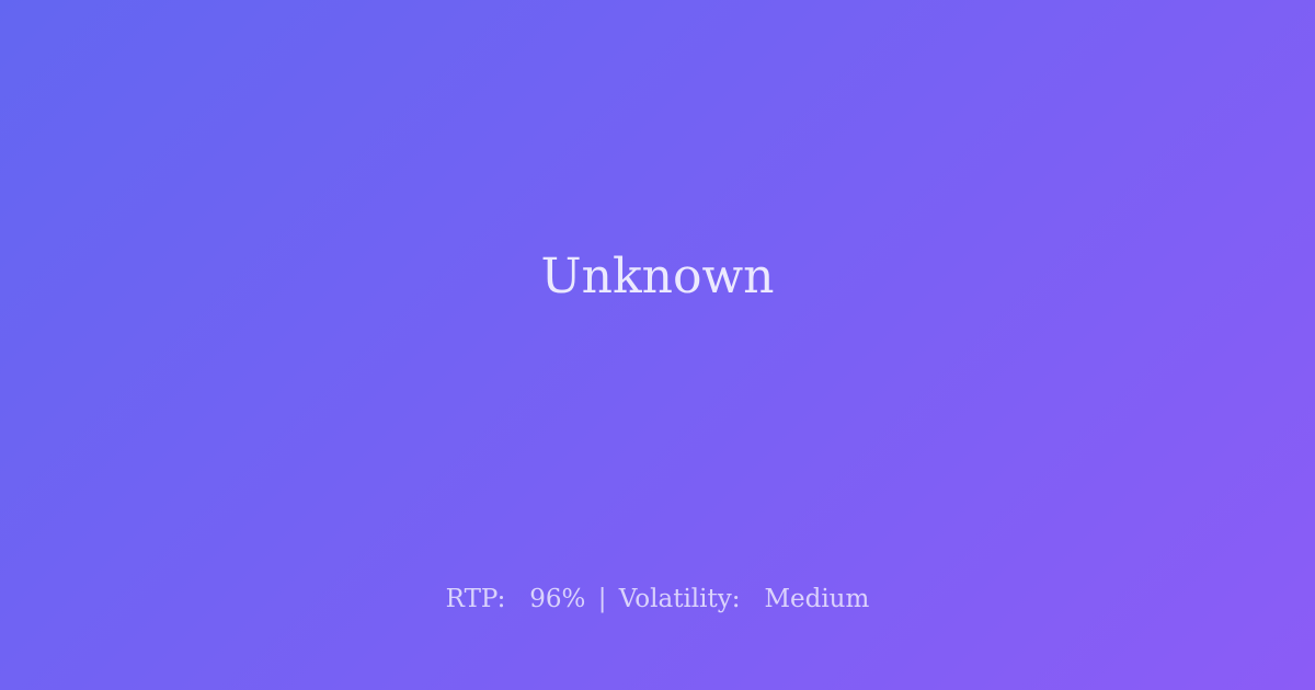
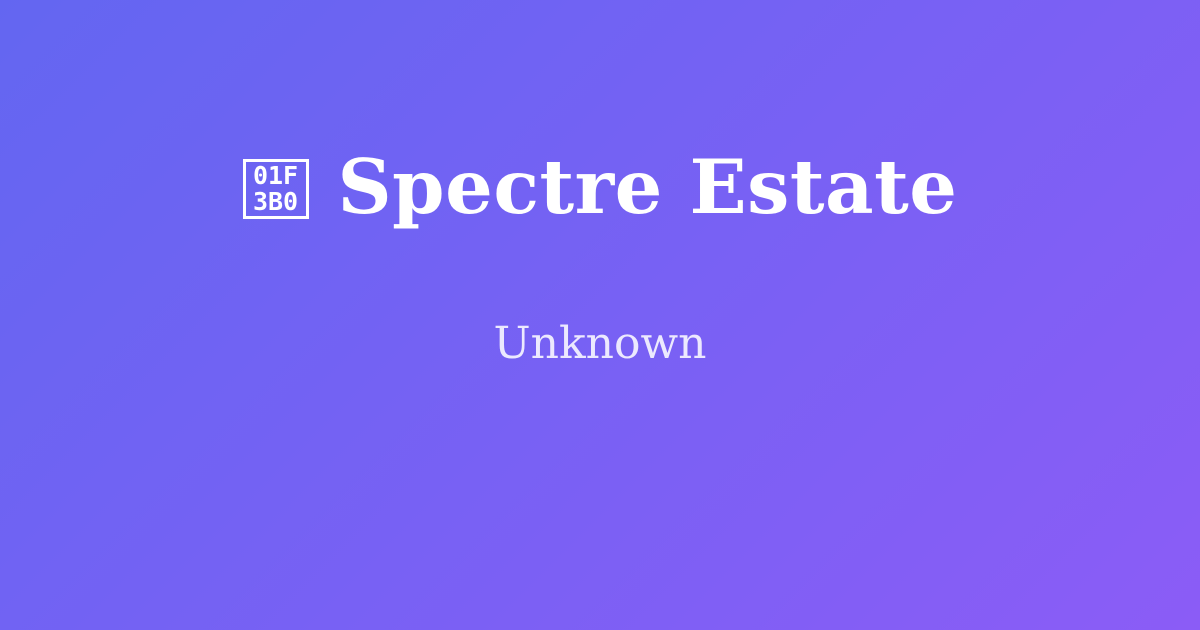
+ 01F
+ 3B0
+ Spectre Estate
  Unknown
- RTP: 96% | Volatility: Medium
